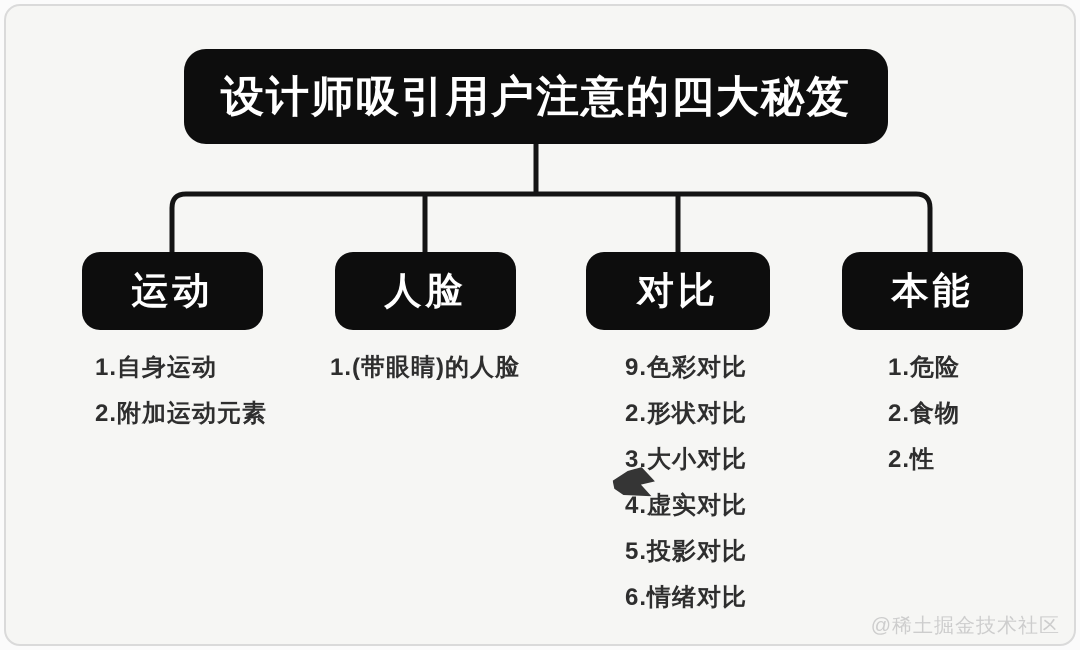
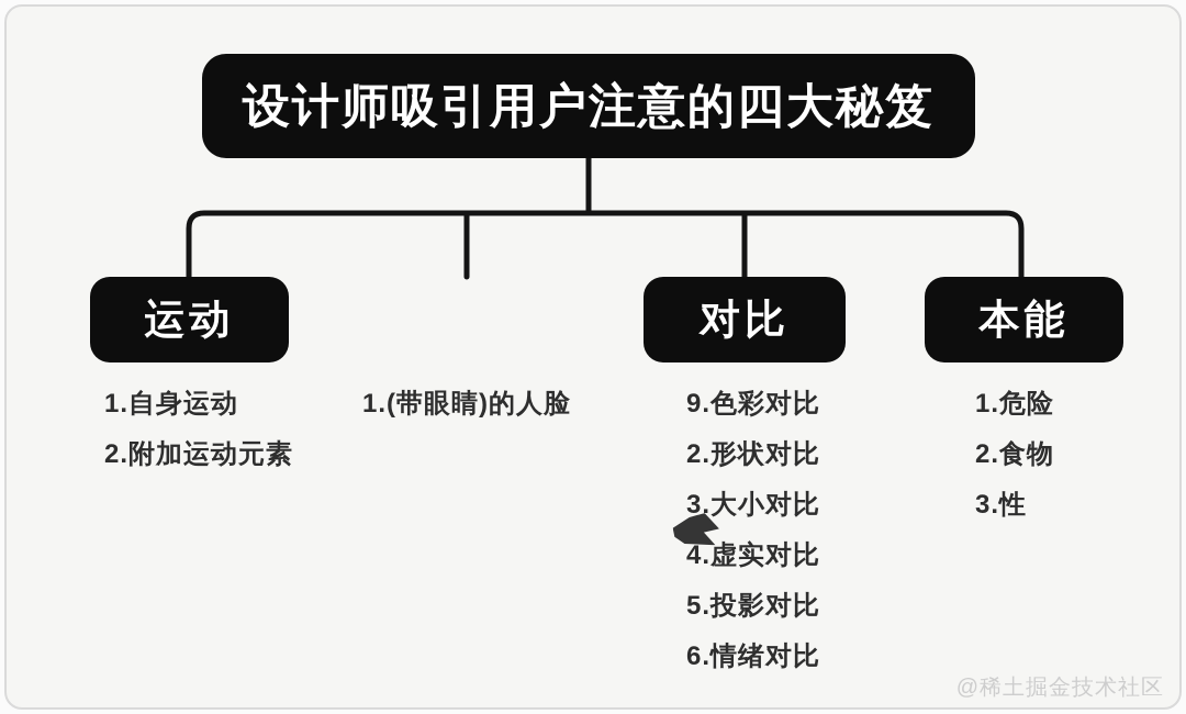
  设计师吸引用户注意的四大秘笈
  运动
- 人脸
  对比
  本能
  1.自身运动
  2.附加运动元素
  1.(带眼睛)的人脸
  9.色彩对比
  2.形状对比
  3.大小对比
  4.虚实对比
  5.投影对比
  6.情绪对比
  1.危险
  2.食物
- 2.性
+ 3.性
  @稀土掘金技术社区
